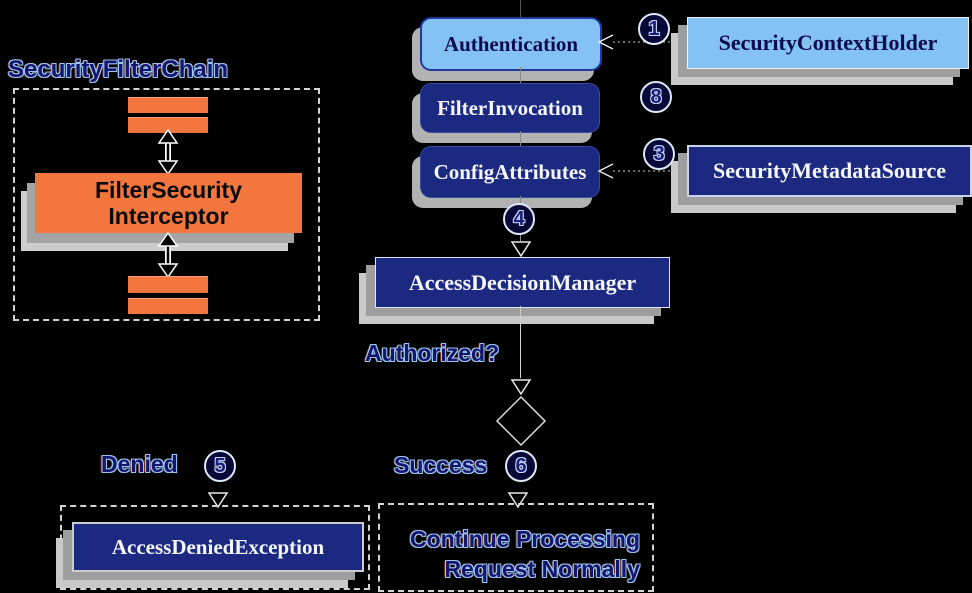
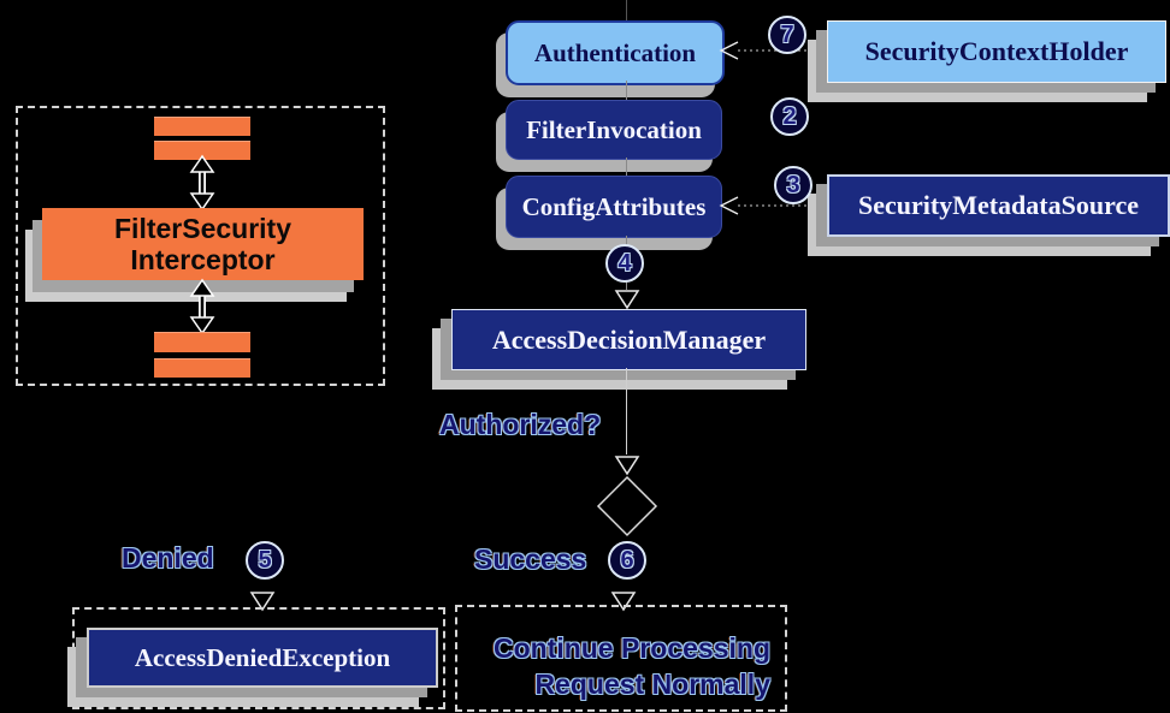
- SecurityFilterChain
  FilterSecurity
  Interceptor
  Authentication
  FilterInvocation
  ConfigAttributes
  AccessDecisionManager
  Authorized?
  SecurityContextHolder
  SecurityMetadataSource
- 1
+ 7
- 8
+ 2
  3
  4
  5
  6
  Denied
  Success
  AccessDeniedException
  Continue Processing
  Request Normally
